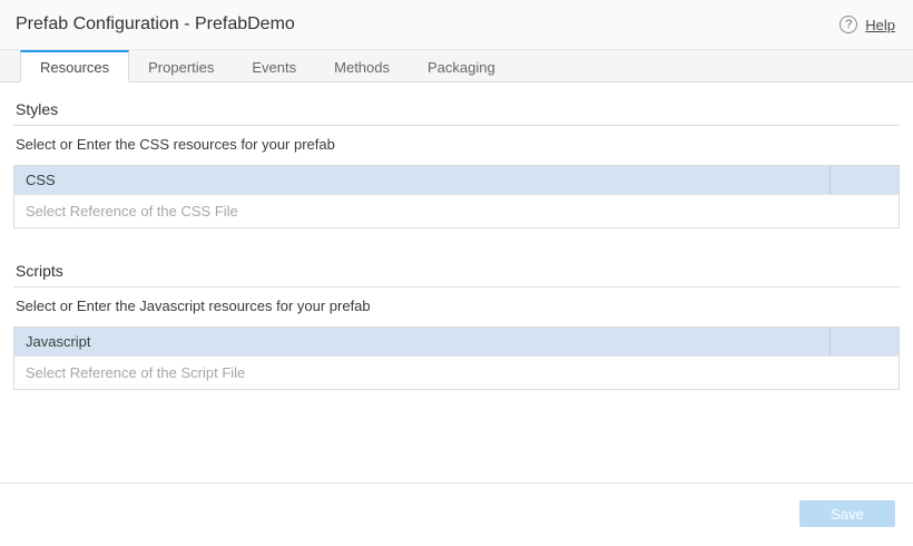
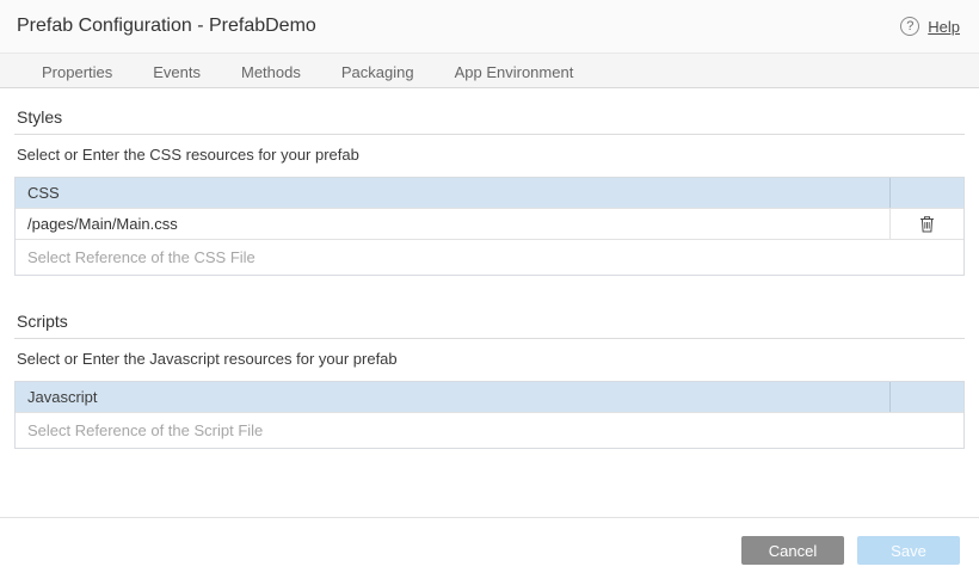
  Prefab Configuration - PrefabDemo
  ?
  Help
- Resources
  Properties
  Events
  Methods
  Packaging
+ App Environment
  Styles
  Select or Enter the CSS resources for your prefab
  CSS
+ /pages/Main/Main.css
  Select Reference of the CSS File
  Scripts
  Select or Enter the Javascript resources for your prefab
  Javascript
  Select Reference of the Script File
+ Cancel
  Save
